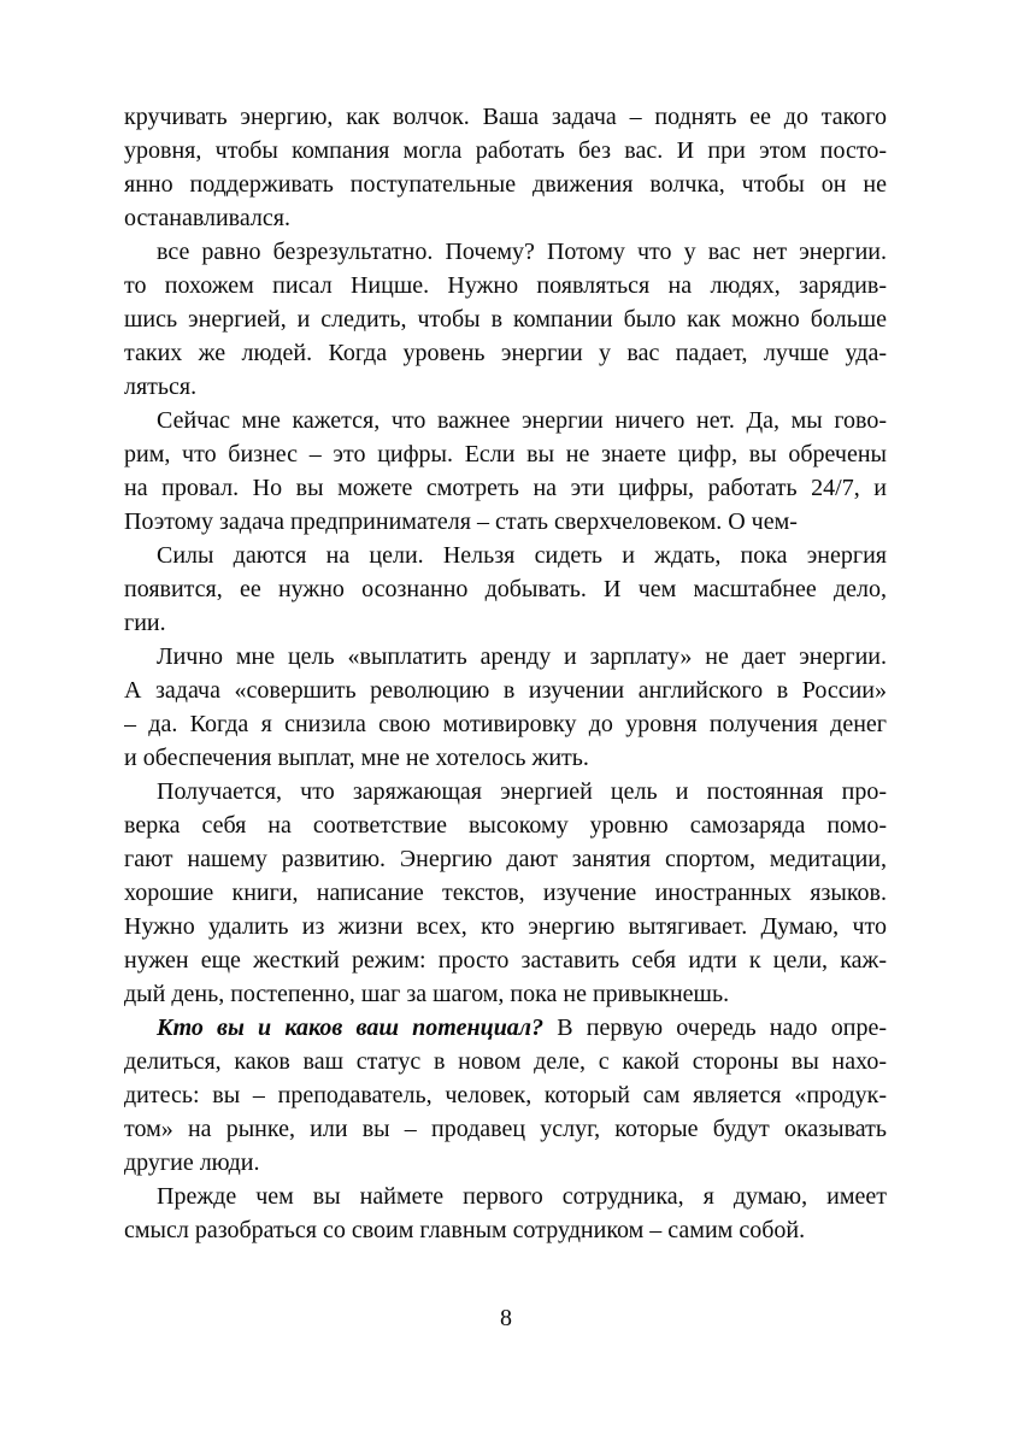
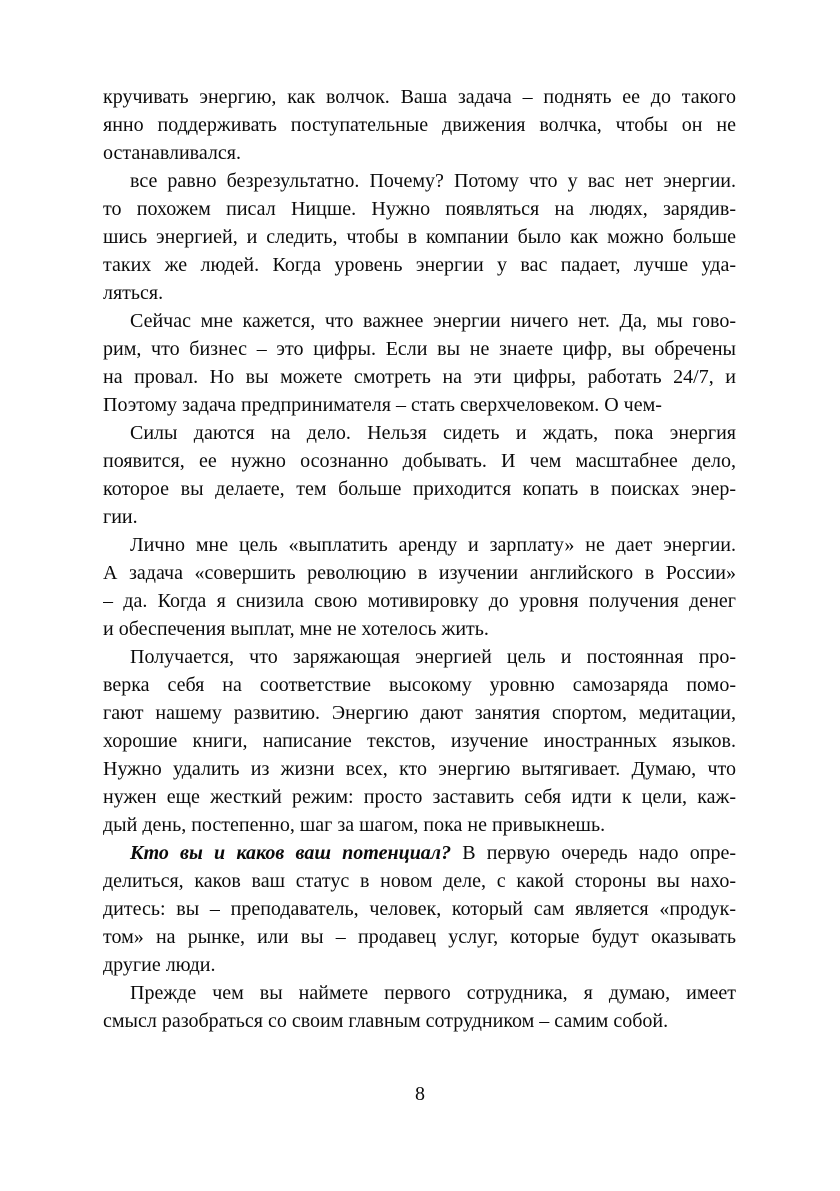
  кручивать энергию, как волчок. Ваша задача – поднять ее до такого
- уровня, чтобы компания могла работать без вас. И при этом посто-
  янно поддерживать поступательные движения волчка, чтобы он не
  останавливался.
  все равно безрезультатно. Почему? Потому что у вас нет энергии.
  то похожем писал Ницше. Нужно появляться на людях, зарядив-
  шись энергией, и следить, чтобы в компании было как можно больше
  таких же людей. Когда уровень энергии у вас падает, лучше уда-
  ляться.
  Сейчас мне кажется, что важнее энергии ничего нет. Да, мы гово-
  рим, что бизнес – это цифры. Если вы не знаете цифр, вы обречены
  на провал. Но вы можете смотреть на эти цифры, работать 24/7, и
  Поэтому задача предпринимателя – стать сверхчеловеком. О чем-
- Силы даются на цели. Нельзя сидеть и ждать, пока энергия
+ Силы даются на дело. Нельзя сидеть и ждать, пока энергия
  появится, ее нужно осознанно добывать. И чем масштабнее дело,
+ которое вы делаете, тем больше приходится копать в поисках энер-
  гии.
  Лично мне цель «выплатить аренду и зарплату» не дает энергии.
  А задача «совершить революцию в изучении английского в России»
  – да. Когда я снизила свою мотивировку до уровня получения денег
  и обеспечения выплат, мне не хотелось жить.
  Получается, что заряжающая энергией цель и постоянная про-
  верка себя на соответствие высокому уровню самозаряда помо-
  гают нашему развитию. Энергию дают занятия спортом, медитации,
  хорошие книги, написание текстов, изучение иностранных языков.
  Нужно удалить из жизни всех, кто энергию вытягивает. Думаю, что
  нужен еще жесткий режим: просто заставить себя идти к цели, каж-
  дый день, постепенно, шаг за шагом, пока не привыкнешь.
  Кто вы и каков ваш потенциал? В первую очередь надо опре-
  делиться, каков ваш статус в новом деле, с какой стороны вы нахо-
  дитесь: вы – преподаватель, человек, который сам является «продук-
  том» на рынке, или вы – продавец услуг, которые будут оказывать
  другие люди.
  Прежде чем вы наймете первого сотрудника, я думаю, имеет
  смысл разобраться со своим главным сотрудником – самим собой.
  8
